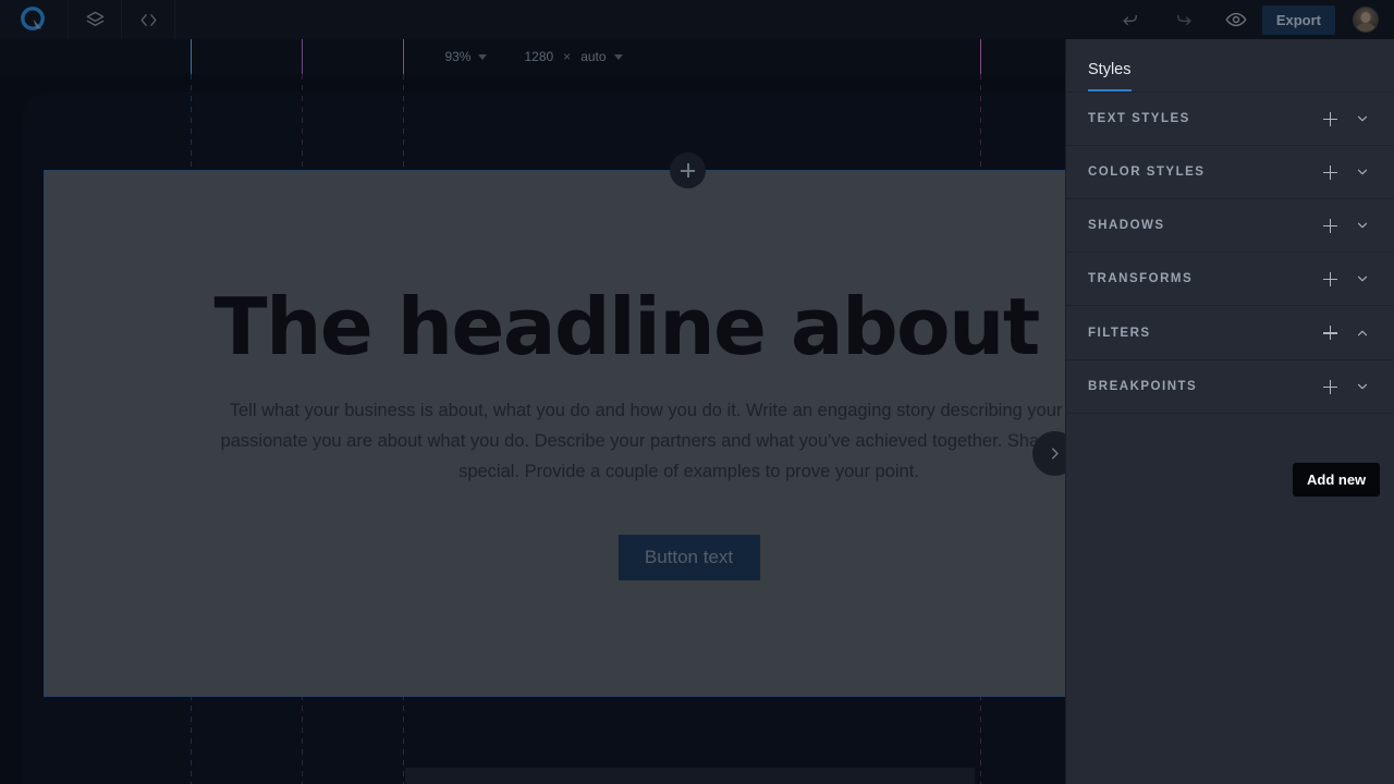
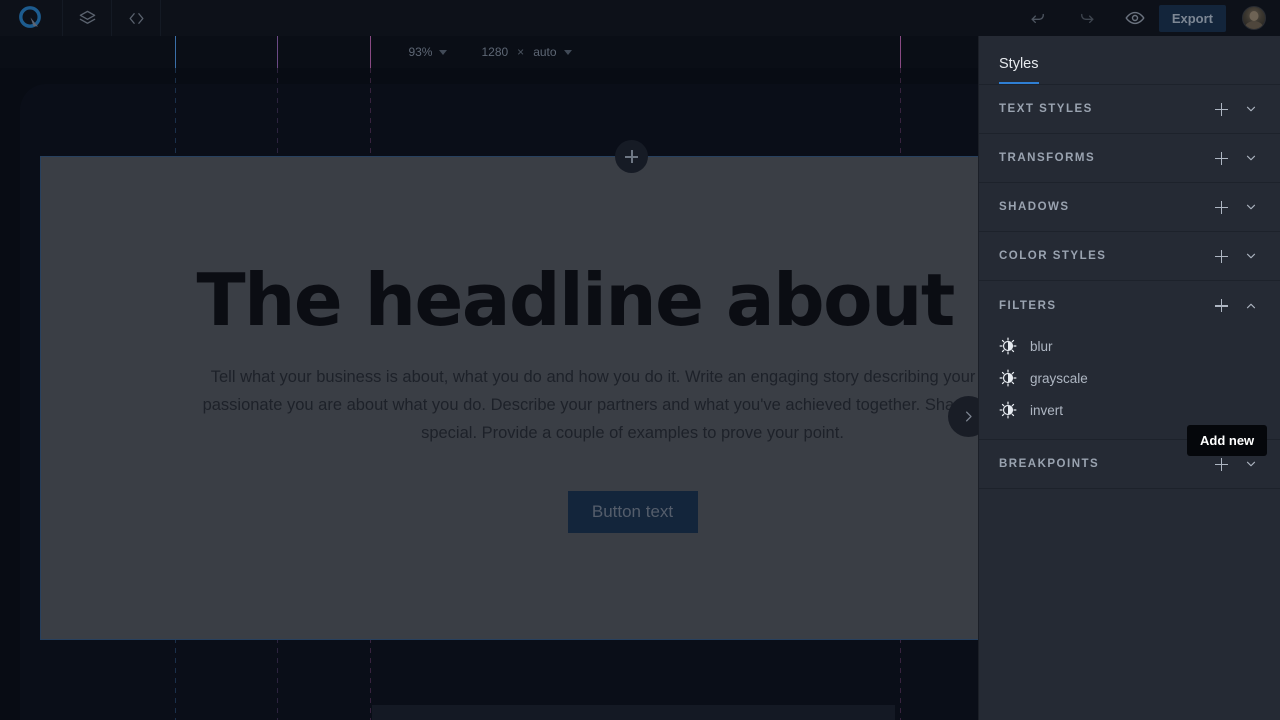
  93%
  1280
  ×
  auto
  The headline about
  Tell what your business is about, what you do and how you do it. Write an engaging story describing your passionate you are about what you do. Describe your partners and what you've achieved together. Sha special. Provide a couple of examples to prove your point.
  Button text
  Export
  Styles
  TEXT STYLES
- COLOR STYLES
+ TRANSFORMS
  SHADOWS
- TRANSFORMS
+ COLOR STYLES
  FILTERS
+ blur
+ grayscale
+ invert
  BREAKPOINTS
  Add new
